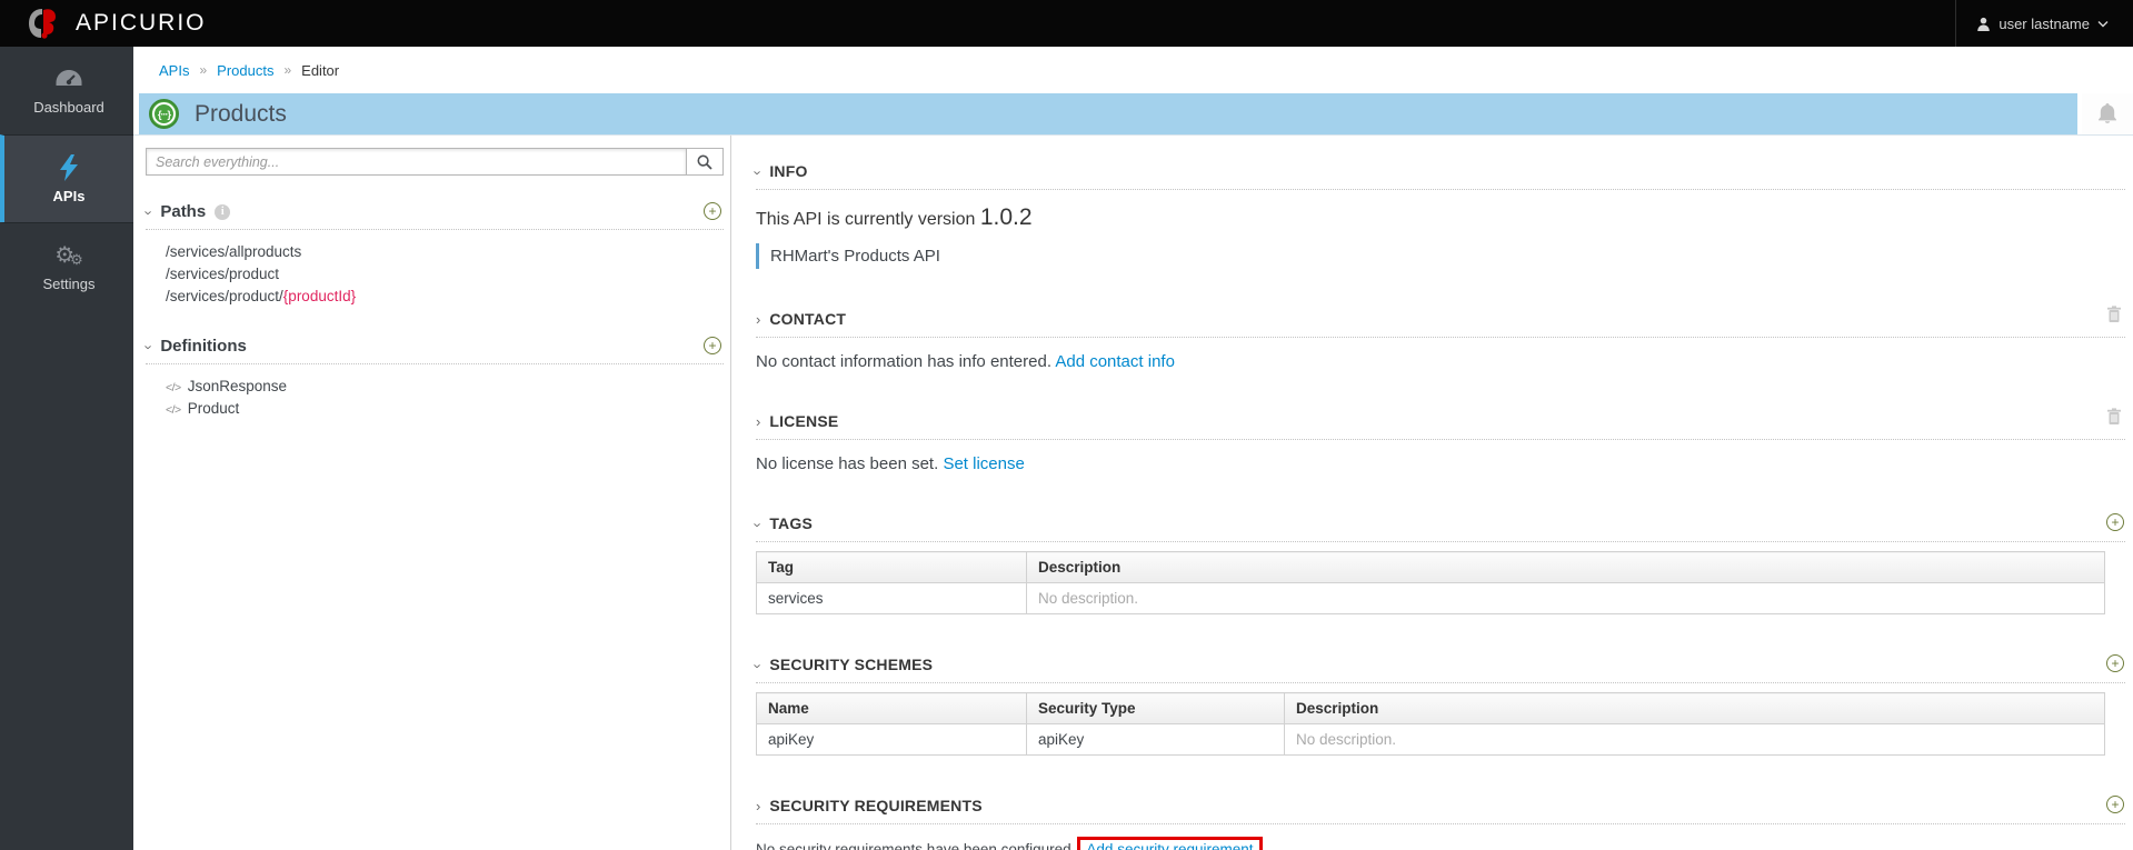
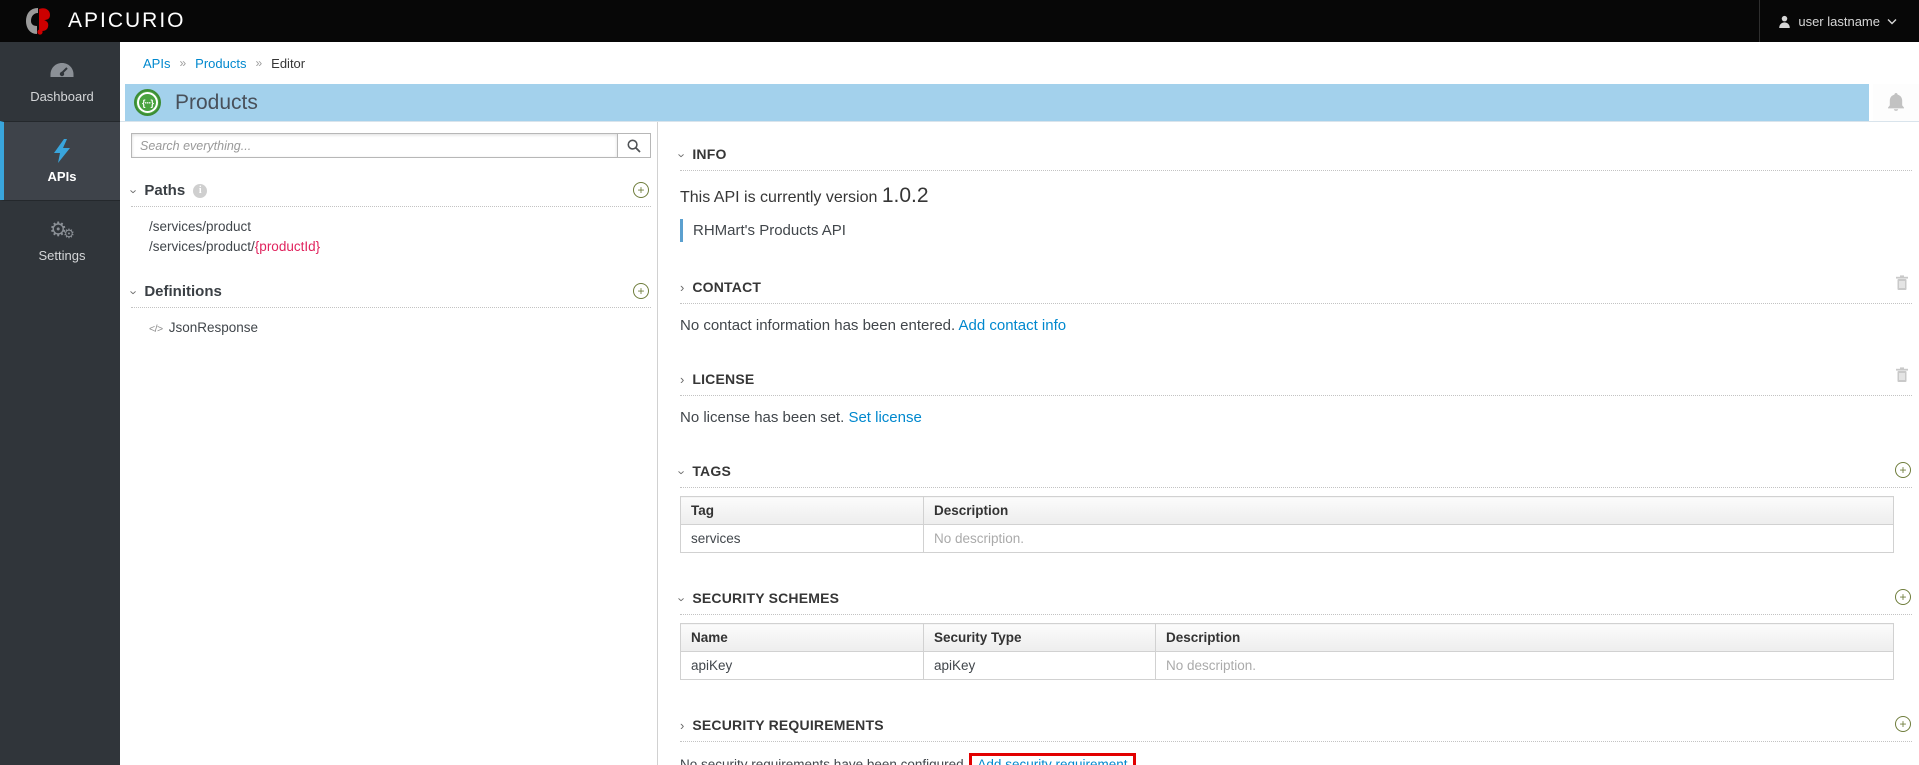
  APICURIO
  user lastname
  Dashboard
  APIs
  ⚙
  ⚙
  Settings
  APIs
  »
  Products
  »
  Editor
  {···}
  Products
  Search everything...
  Paths
  i
  +
- /services/allproducts
  /services/product
  /services/product/{productId}
  Definitions
  +
  </> JsonResponse
- </> Product
  INFO
  This API is currently version 1.0.2
  RHMart's Products API
  ›
  CONTACT
- No contact information has info entered. Add contact info
+ No contact information has been entered. Add contact info
  ›
  LICENSE
  No license has been set. Set license
  TAGS
  +
  Tag	Description
  services	No description.
  SECURITY SCHEMES
  +
  Name	Security Type	Description
  apiKey	apiKey	No description.
  ›
  SECURITY REQUIREMENTS
  +
